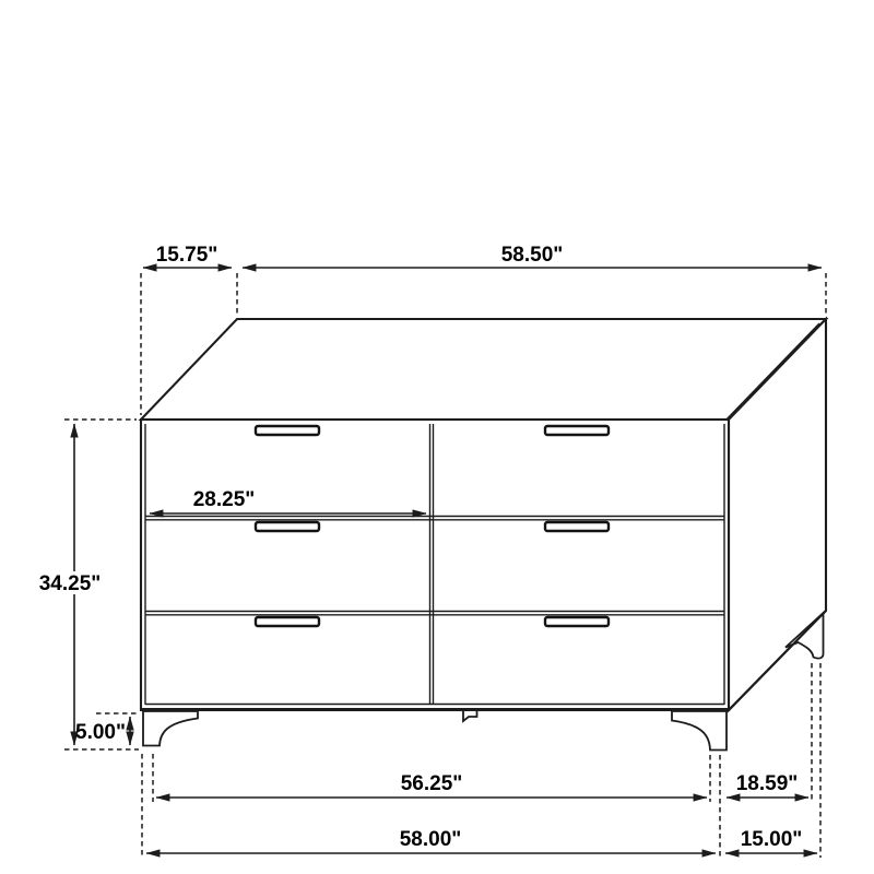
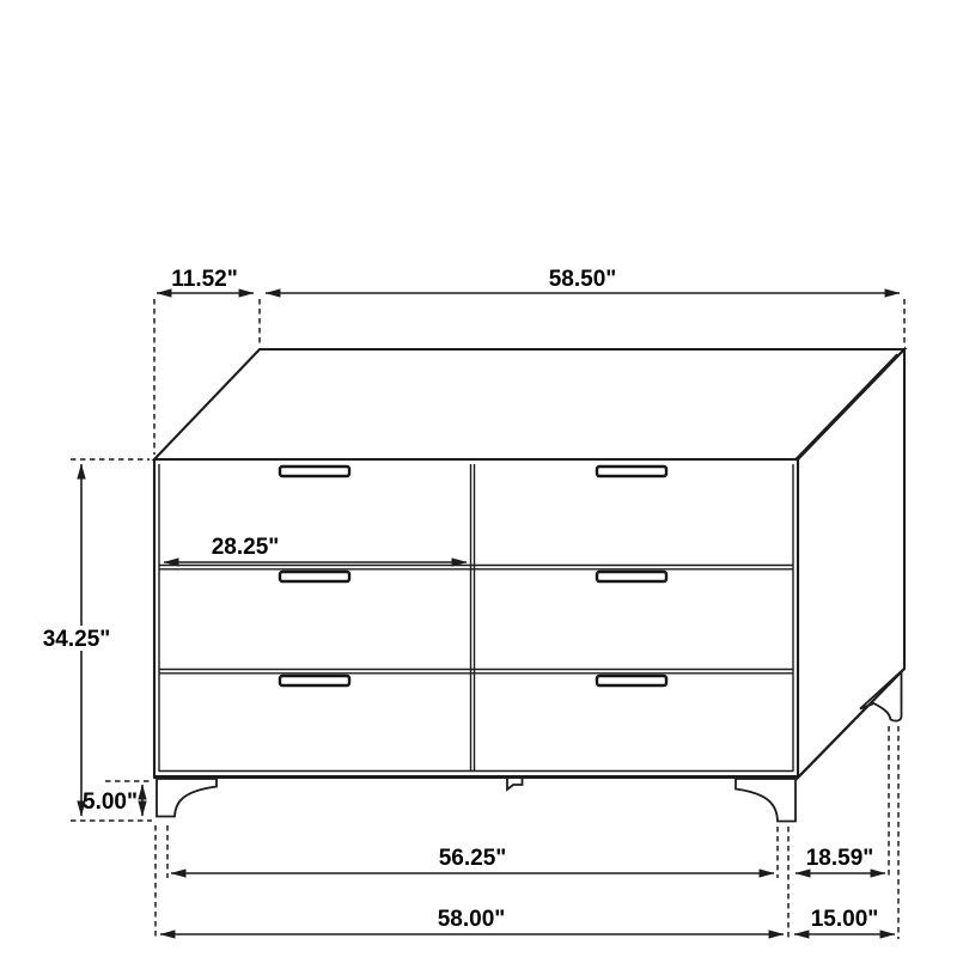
- 15.75"
+ 11.52"
  58.50"
  34.25"
  5.00"
  28.25"
  56.25"
  18.59"
  58.00"
  15.00"
